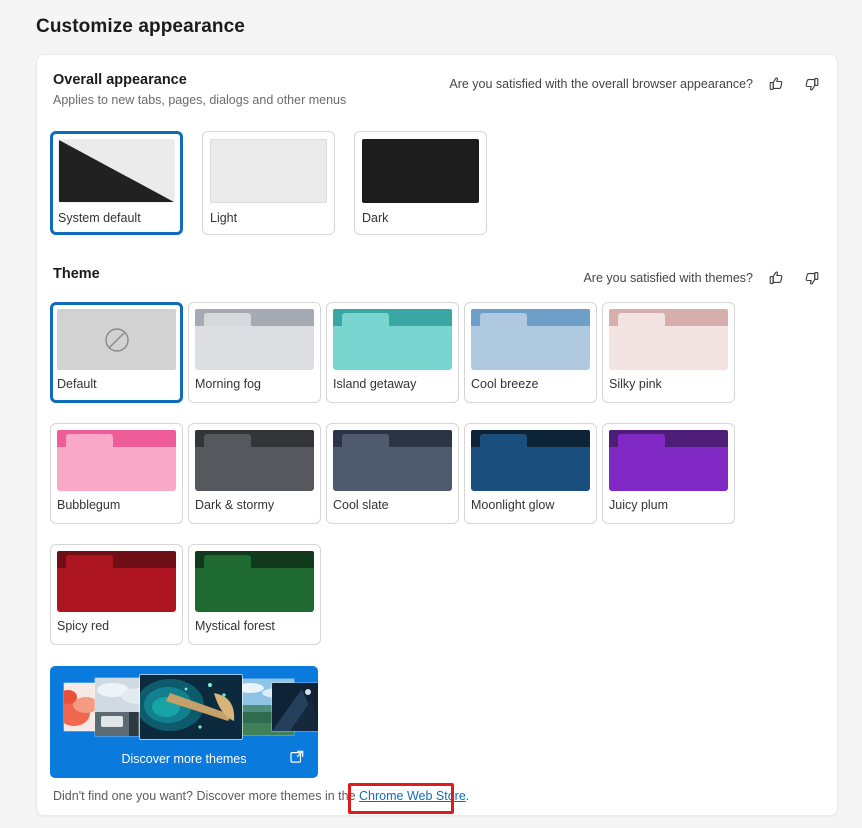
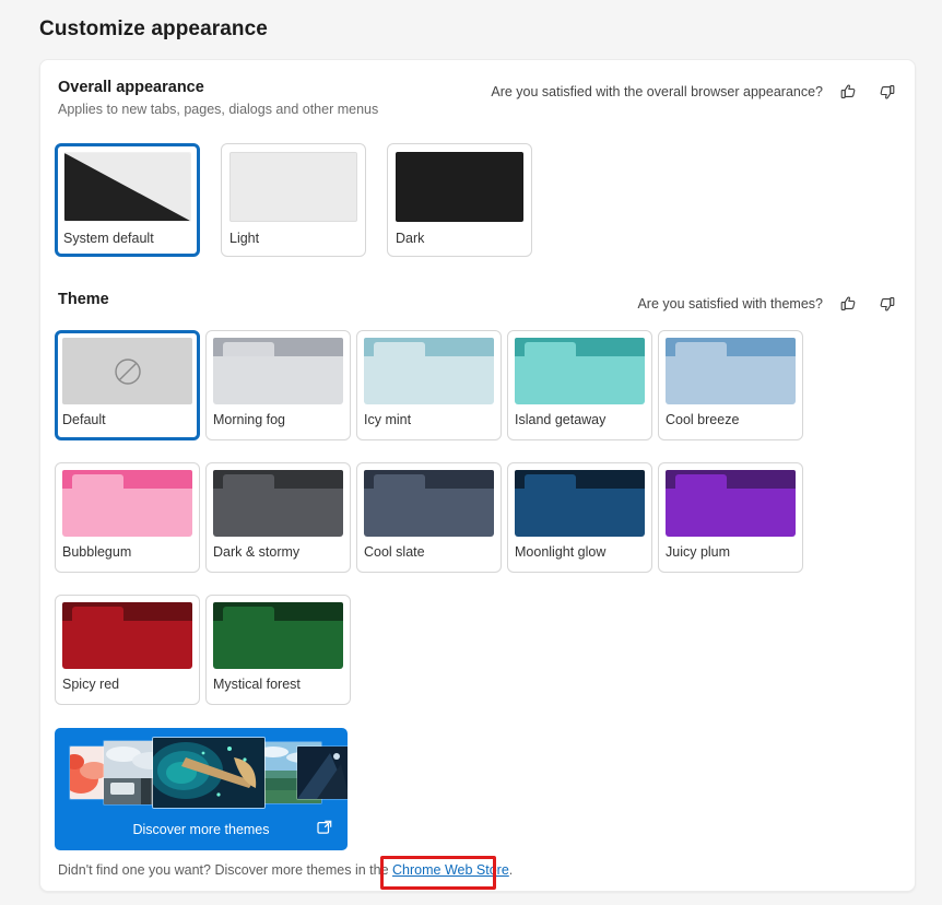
  Customize appearance
  Overall appearance
  Applies to new tabs, pages, dialogs and other menus
  Are you satisfied with the overall browser appearance?
  System default
  Light
  Dark
  Theme
  Are you satisfied with themes?
  Default
  Morning fog
+ Icy mint
  Island getaway
  Cool breeze
- Silky pink
  Bubblegum
  Dark & stormy
  Cool slate
  Moonlight glow
  Juicy plum
  Spicy red
  Mystical forest
  Discover more themes
  Didn't find one you want? Discover more themes in the Chrome Web Store.
